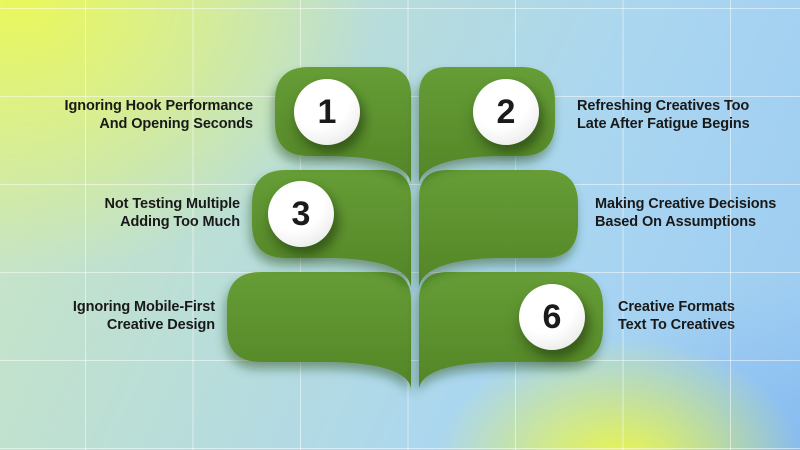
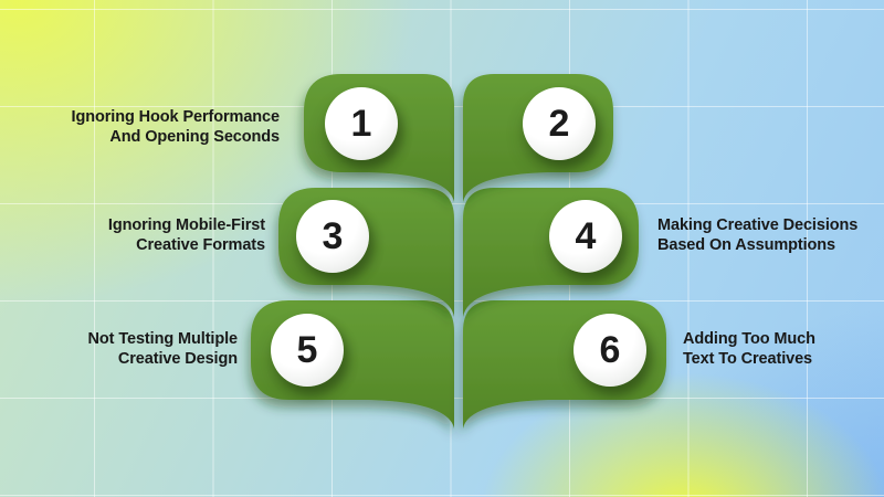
  1
  2
  3
+ 4
+ 5
  6
  Ignoring Hook Performance
  And Opening Seconds
- Refreshing Creatives Too
- Late After Fatigue Begins
- Not Testing Multiple
+ Ignoring Mobile-First
- Adding Too Much
+ Creative Formats
  Making Creative Decisions
  Based On Assumptions
- Ignoring Mobile-First
+ Not Testing Multiple
  Creative Design
- Creative Formats
+ Adding Too Much
  Text To Creatives
